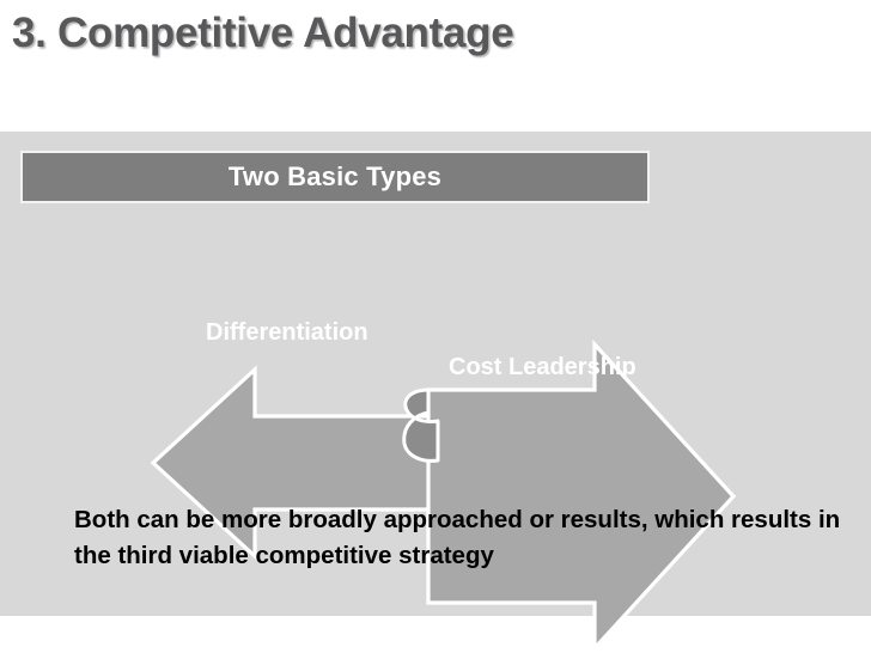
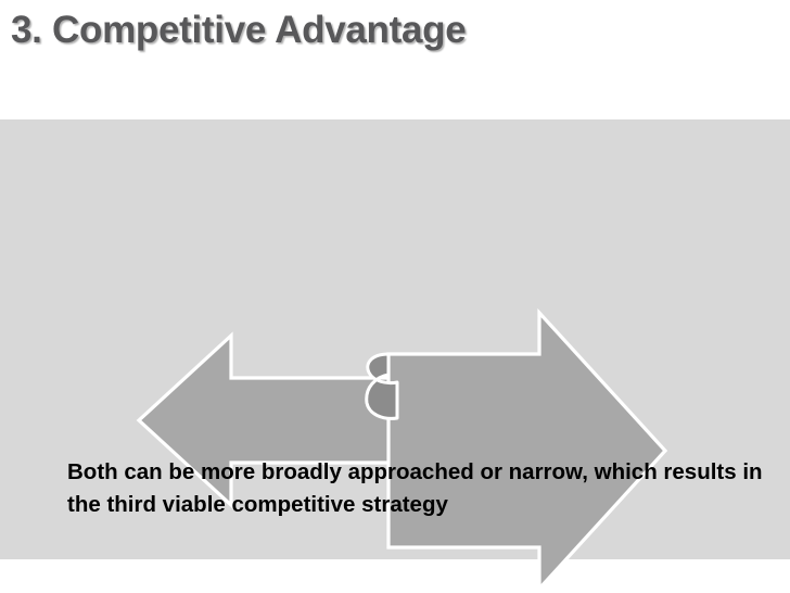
  3. Competitive Advantage
- Two Basic Types
- Differentiation
- Cost Leadership
- Both can be more broadly approached or results, which results in the third viable competitive strategy
+ Both can be more broadly approached or narrow, which results in the third viable competitive strategy
